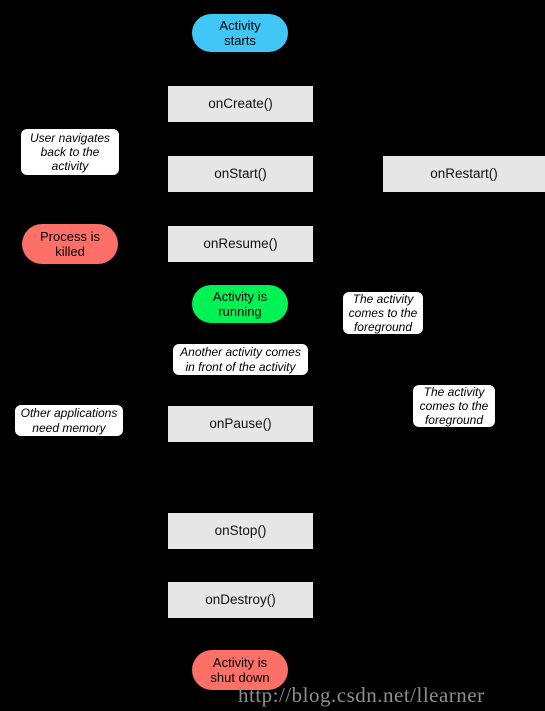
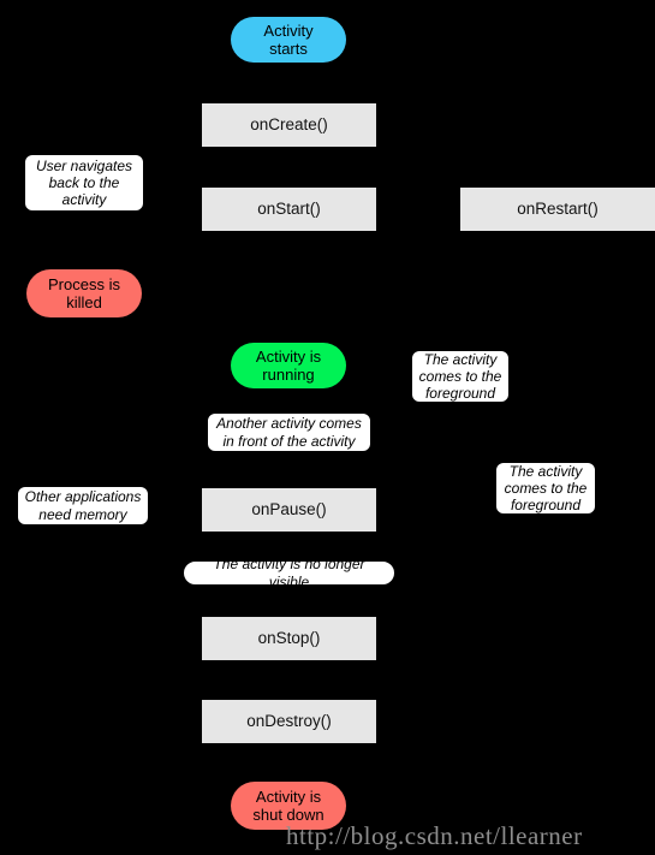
  Activity
  starts
  onCreate()
  User navigates
  back to the
  activity
  onStart()
  onRestart()
  Process is
  killed
- onResume()
  Activity is
  running
  The activity
  comes to the
  foreground
  Another activity comes
  in front of the activity
  Other applications
  need memory
  onPause()
  The activity
  comes to the
  foreground
+ The activity is no longer visible
  onStop()
  onDestroy()
  Activity is
  shut down
  http://blog.csdn.net/llearner
